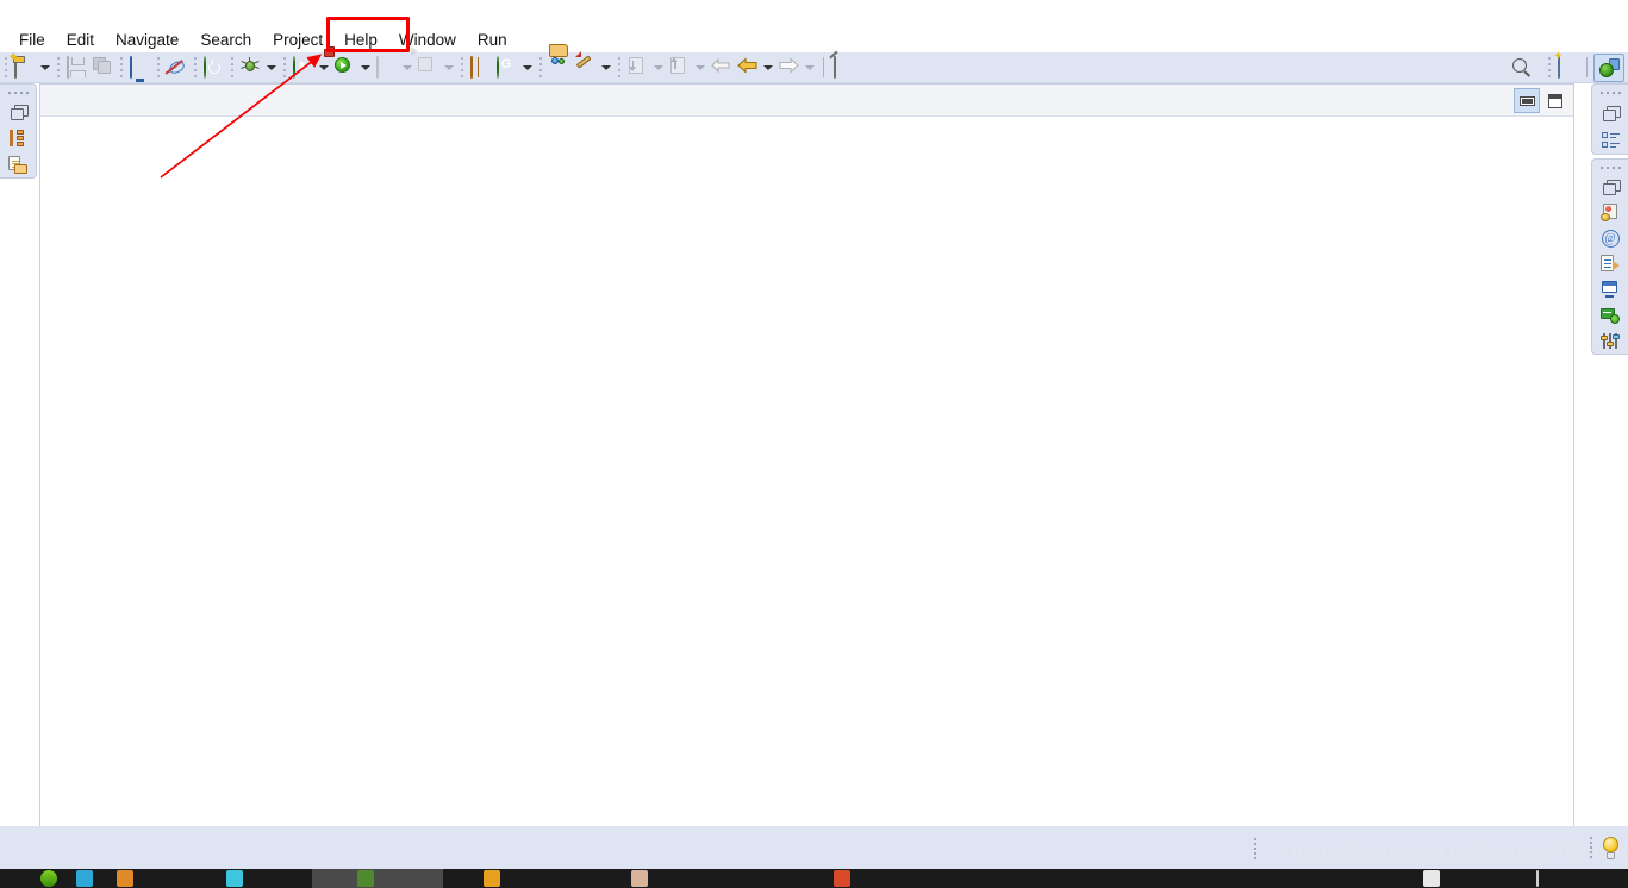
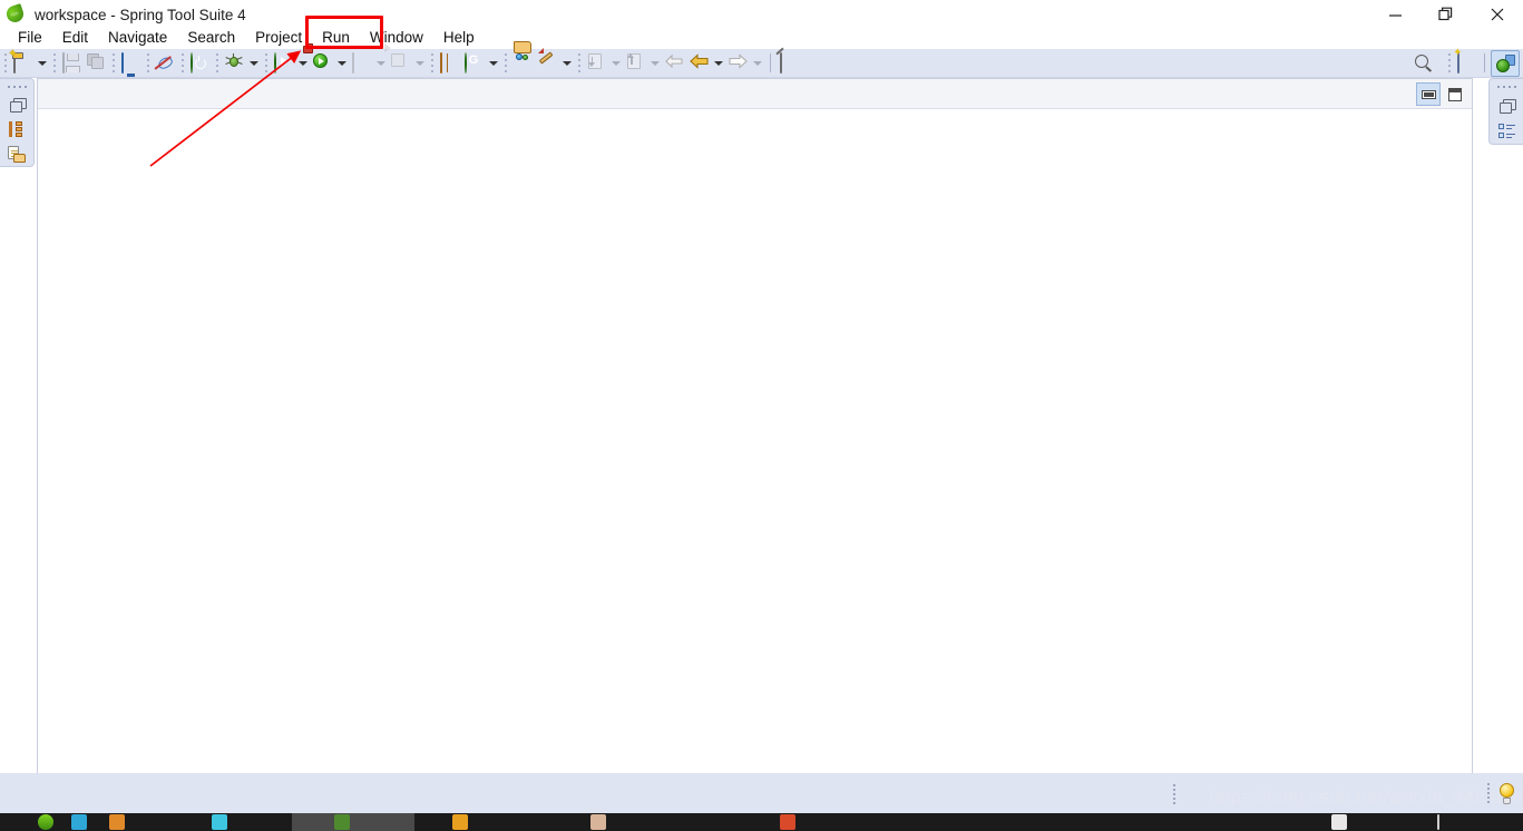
+ workspace - Spring Tool Suite 4
  File
  Edit
  Navigate
  Search
  Project
- Help
+ Run
  Window
- Run
+ Help
- @
  https://blog.csdn.net/weixin_448489
